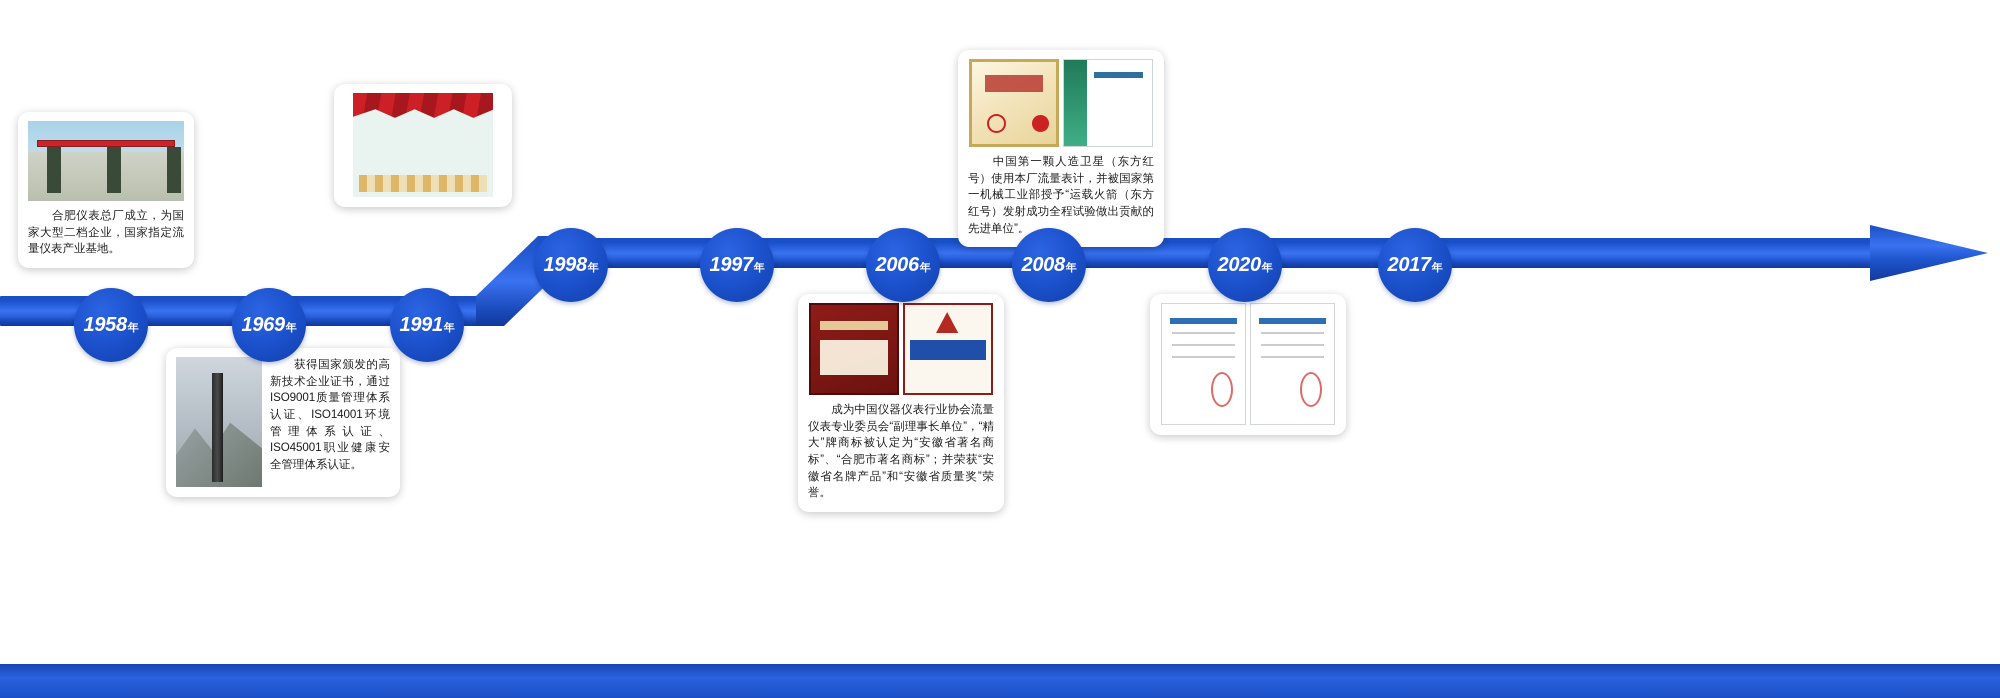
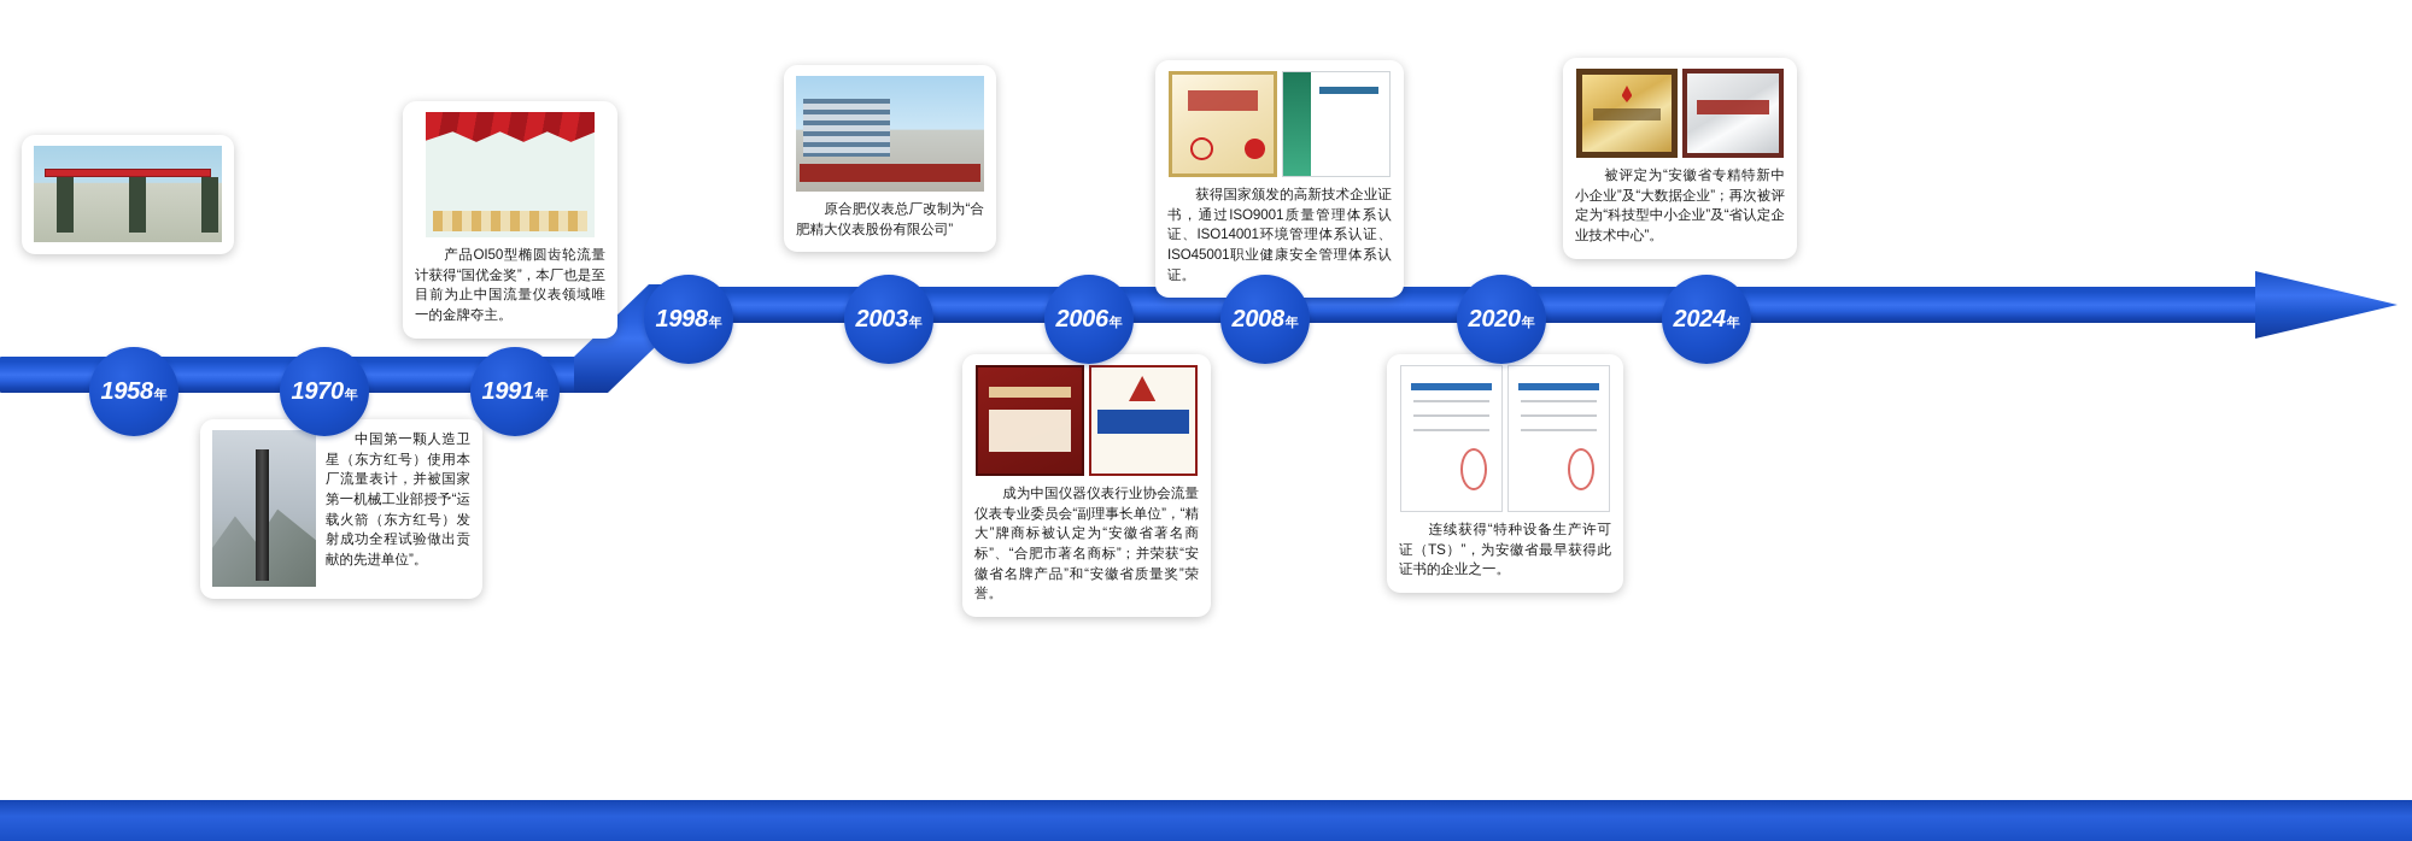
  1958
  年
- 1969
+ 1970
  年
  1991
  年
  1998
  年
- 1997
+ 2003
  年
  2006
  年
  2008
  年
  2020
  年
- 2017
+ 2024
  年
- 合肥仪表总厂成立，为国家大型二档企业，国家指定流量仪表产业基地。
- 获得国家颁发的高新技术企业证书，通过ISO9001质量管理体系认证、ISO14001环境管理体系认证、ISO45001职业健康安全管理体系认证。
+ 中国第一颗人造卫星（东方红号）使用本厂流量表计，并被国家第一机械工业部授予“运载火箭（东方红号）发射成功全程试验做出贡献的先进单位”。
+ 产品OI50型椭圆齿轮流量计获得“国优金奖”，本厂也是至目前为止中国流量仪表领域唯一的金牌夺主。
+ 原合肥仪表总厂改制为“合肥精大仪表股份有限公司”
  成为中国仪器仪表行业协会流量仪表专业委员会“副理事长单位”，“精大”牌商标被认定为“安徽省著名商标”、“合肥市著名商标”；并荣获“安徽省名牌产品”和“安徽省质量奖”荣誉。
- 中国第一颗人造卫星（东方红号）使用本厂流量表计，并被国家第一机械工业部授予“运载火箭（东方红号）发射成功全程试验做出贡献的先进单位”。
+ 获得国家颁发的高新技术企业证书，通过ISO9001质量管理体系认证、ISO14001环境管理体系认证、ISO45001职业健康安全管理体系认证。
+ 连续获得“特种设备生产许可证（TS）”，为安徽省最早获得此证书的企业之一。
+ 被评定为“安徽省专精特新中小企业”及“大数据企业”；再次被评定为“科技型中小企业”及“省认定企业技术中心”。
